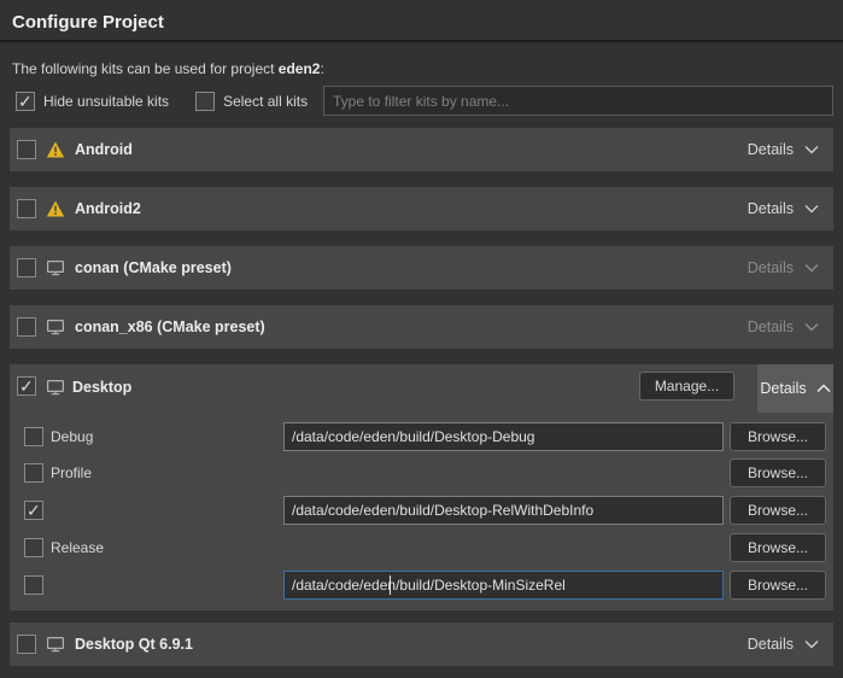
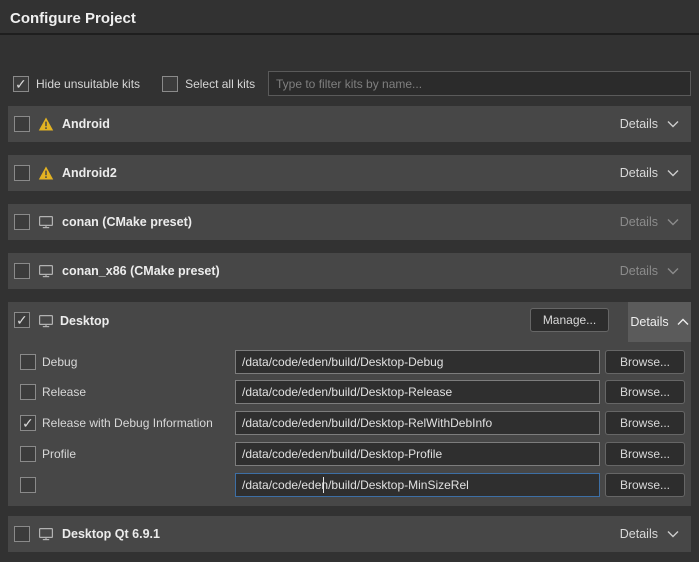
  Configure Project
- The following kits can be used for project eden2:
  Hide unsuitable kits
  Select all kits
  Type to filter kits by name...
  Android
  Details
  Android2
  Details
  conan (CMake preset)
  Details
  conan_x86 (CMake preset)
  Details
  Desktop
  Manage...
  Details
  Debug
  /data/code/eden/build/Desktop-Debug
  Browse...
- Profile
+ Release
+ /data/code/eden/build/Desktop-Release
  Browse...
+ Release with Debug Information
  /data/code/eden/build/Desktop-RelWithDebInfo
  Browse...
- Release
+ Profile
+ /data/code/eden/build/Desktop-Profile
  Browse...
  /data/code/eden/build/Desktop-MinSizeRel
  Browse...
  Desktop Qt 6.9.1
  Details
